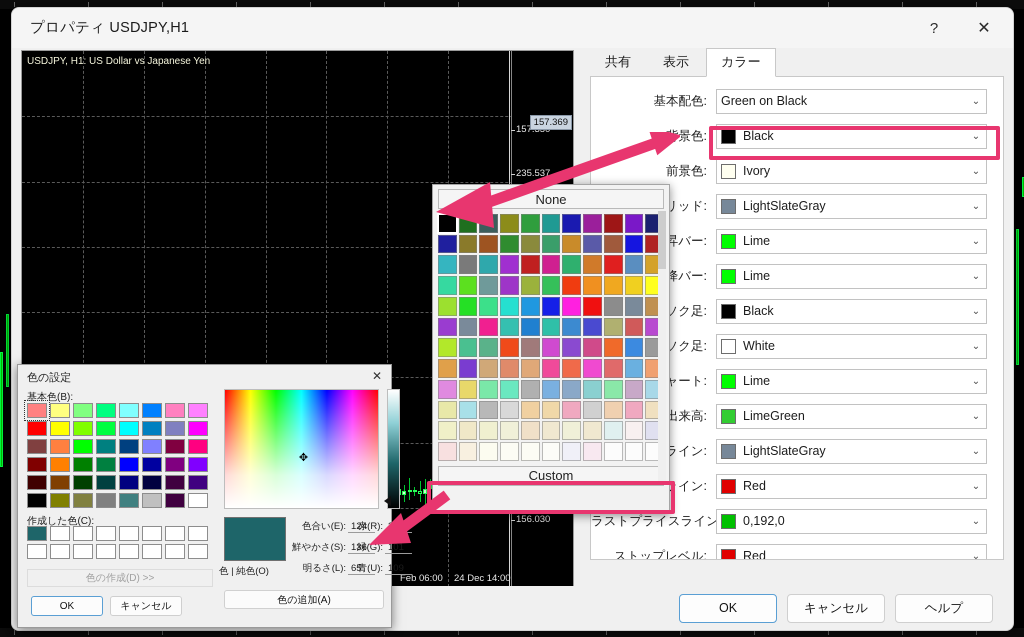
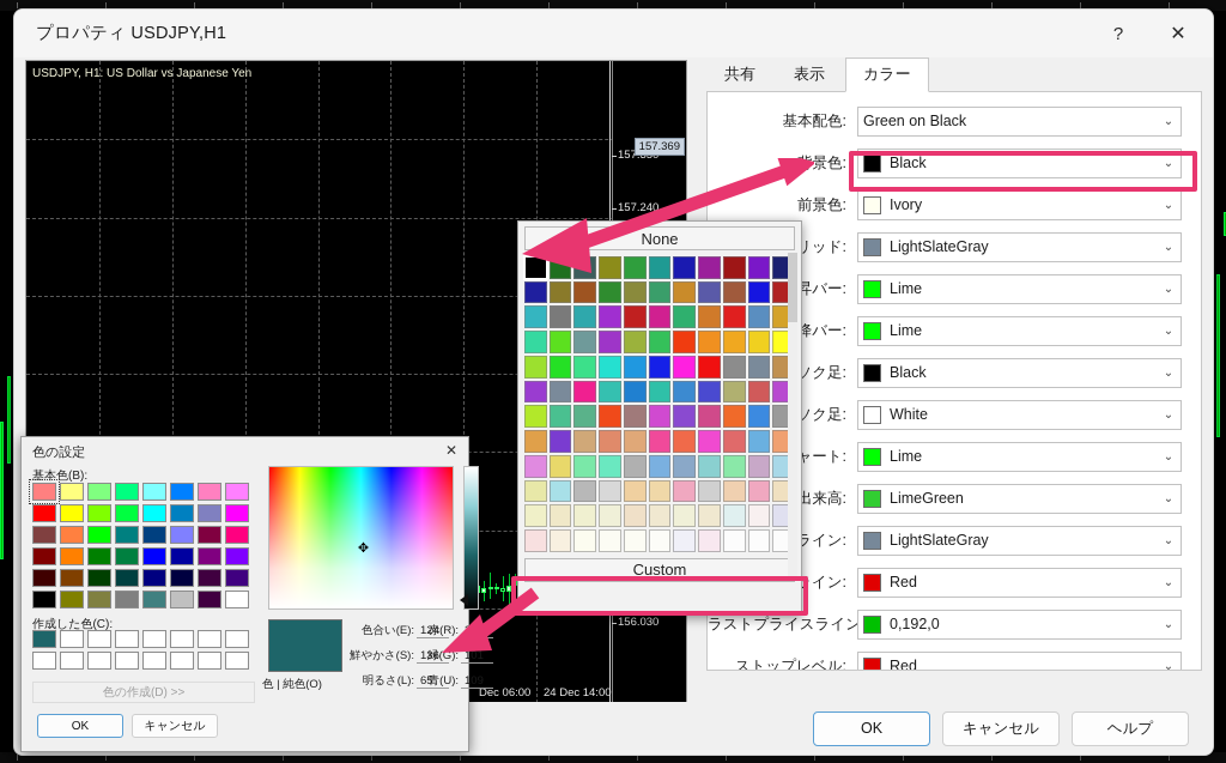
  プロパティ USDJPY,H1
  ?
  ✕
  USDJPY, H1: US Dollar vs Japanese Yen
- 235.537
+ 157.240
  156.030
  157.369
- Feb 06:00
+ Dec 06:00
  24 Dec 14:00
  共有
  表示
  カラー
  基本配色:
  Green on Black
  ⌄
  景色:
  Black
  ⌄
  前景色:
  Ivory
  ⌄
  リッド:
  LightSlateGray
  ⌄
  昇バー:
  Lime
  ⌄
  降バー:
  Lime
  ⌄
  Black
  ⌄
  White
  ⌄
  Lime
  ⌄
  出来高:
  LimeGreen
  ⌄
  LightSlateGray
  ⌄
  Red
  ⌄
  ラストプライスライン
  0,192,0
  ⌄
  ストップレベル:
  Red
  ⌄
  OK
  キャンセル
  ヘルプ
  None
  Custom
  色の設定
  ✕
  基本色(B):
  作成した色(C):
  色の作成(D) >>
  OK
  キャンセル
  ✥
  色 | 純色(O)
  色合い(E): 124
  鮮やかさ(S): 136
  明るさ(L): 65
  赤(R):
  緑(G): 101
  青(U): 109
- 色の追加(A)
